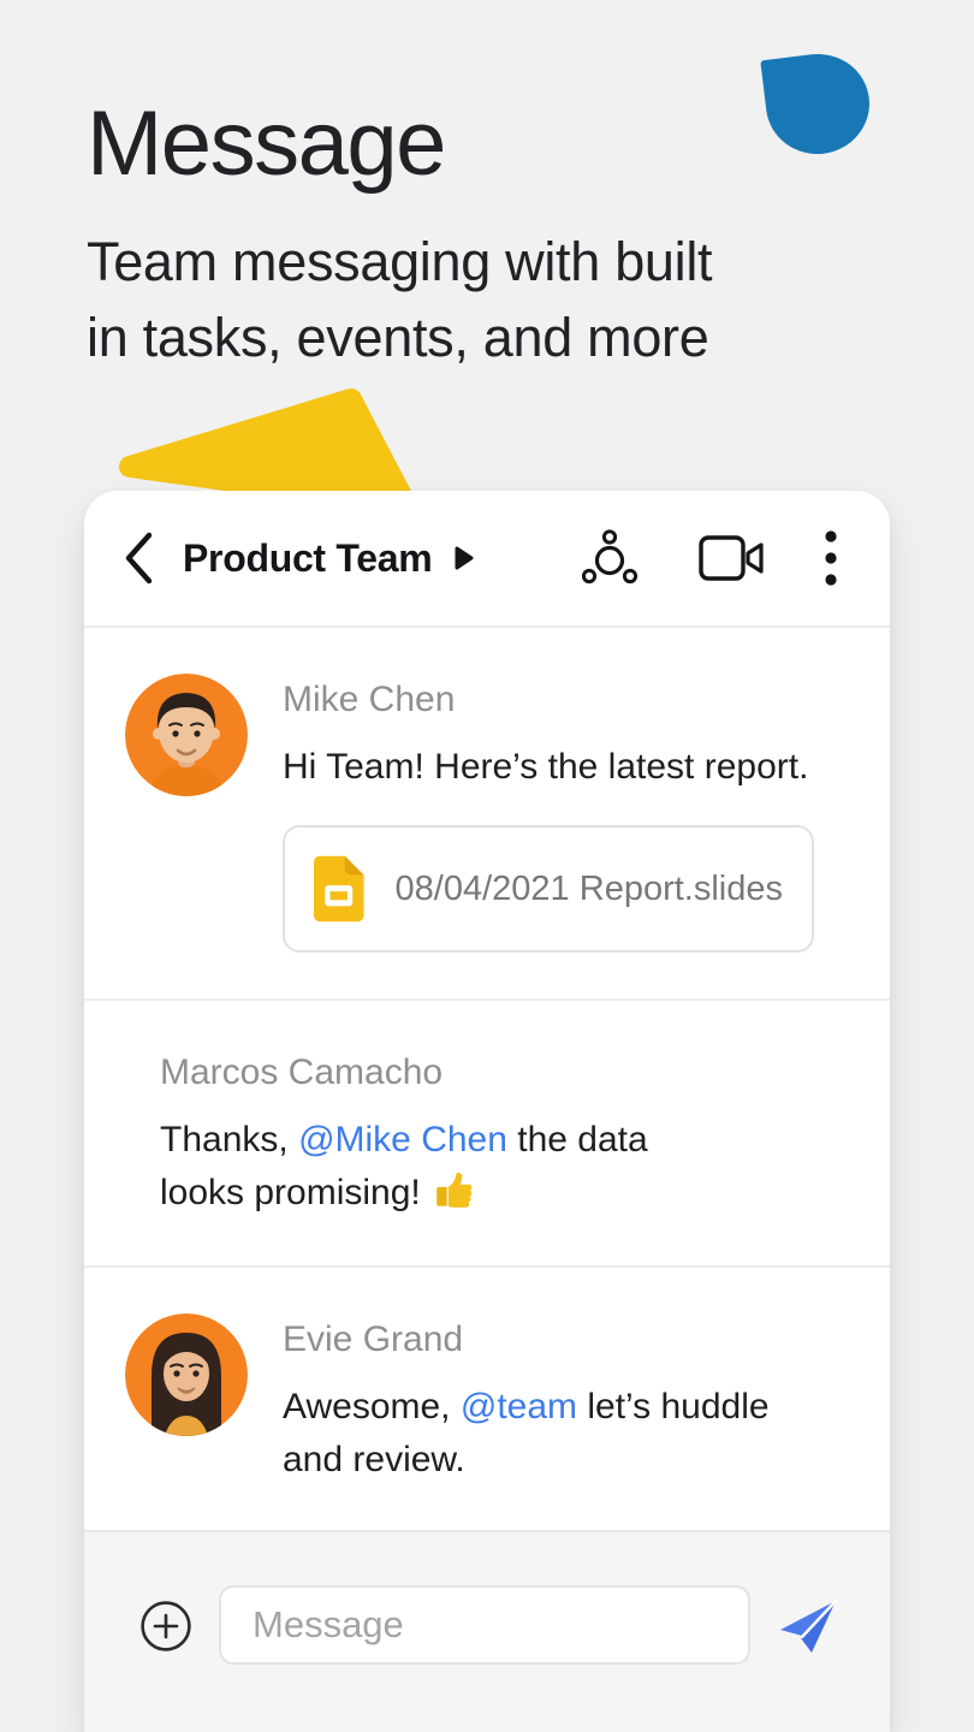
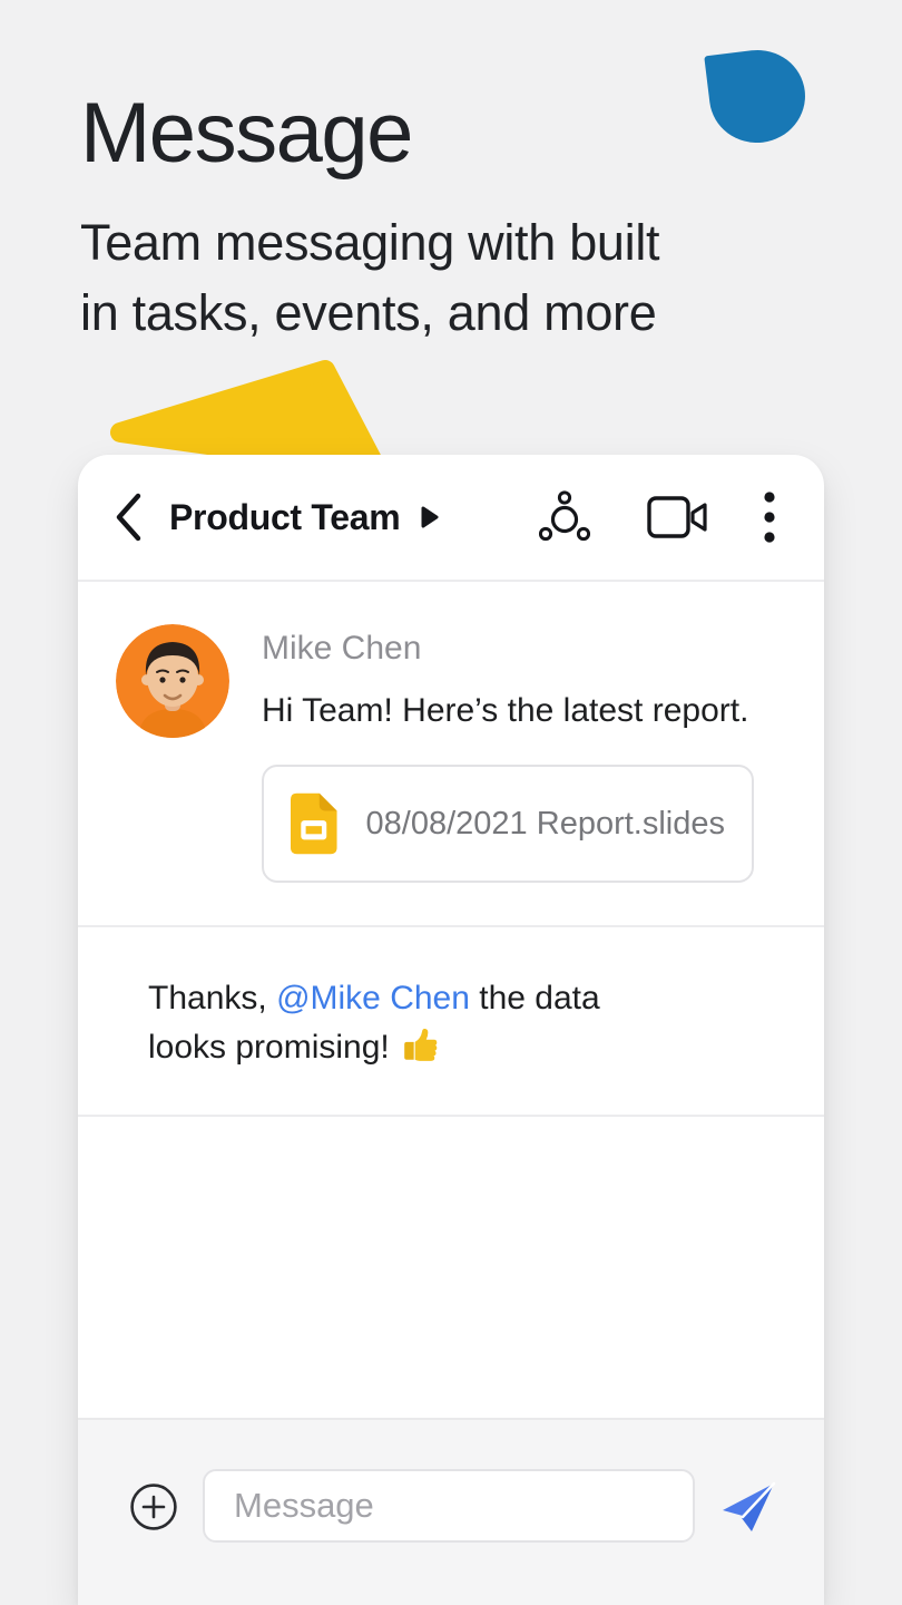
  Message
  Team messaging with built
  in tasks, events, and more
  Product Team
  Mike Chen
  Hi Team! Here’s the latest report.
- 08/04/2021 Report.slides
+ 08/08/2021 Report.slides
- Marcos Camacho
  Thanks, @Mike Chen the data
  looks promising!
- Evie Grand
- Awesome, @team let’s huddle
- and review.
  Message
